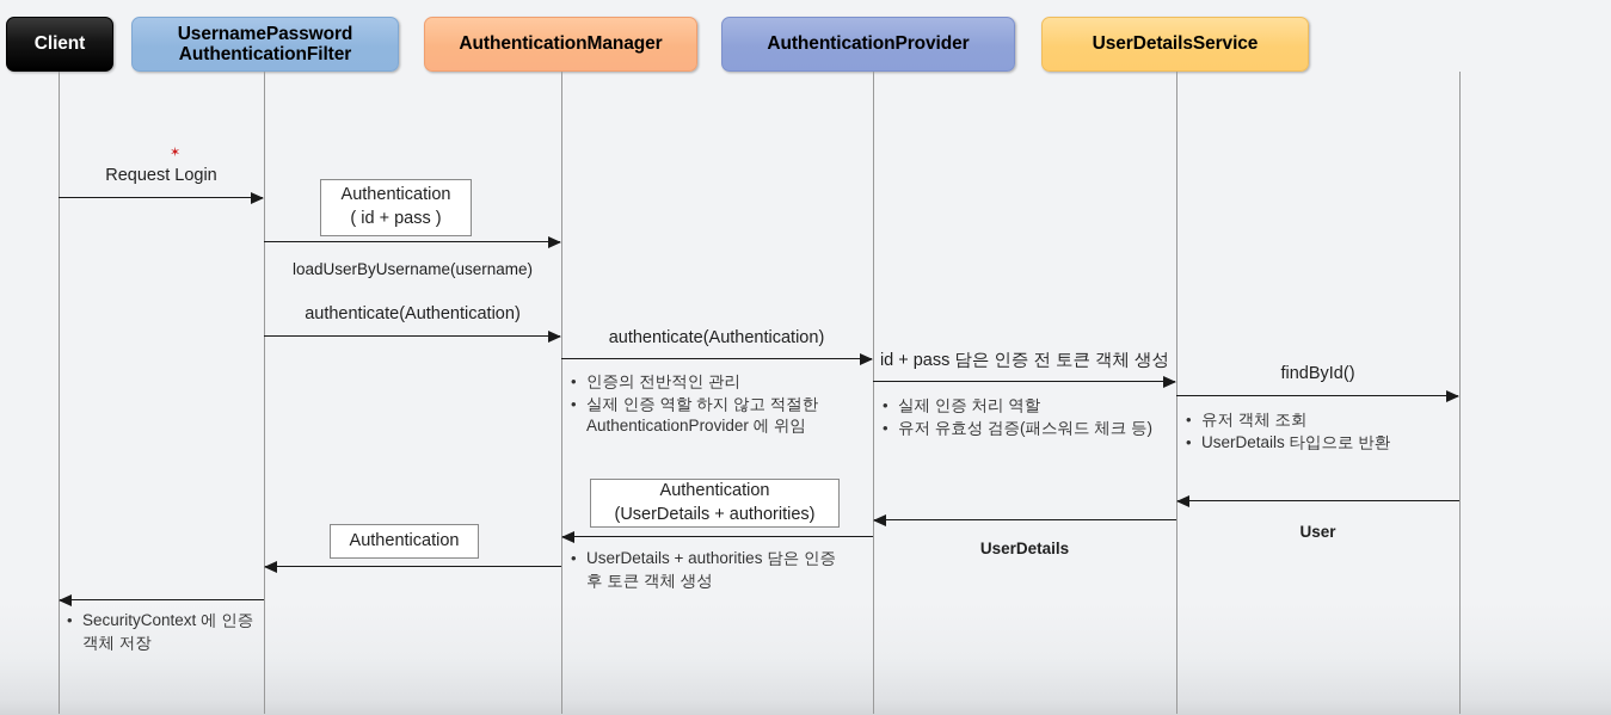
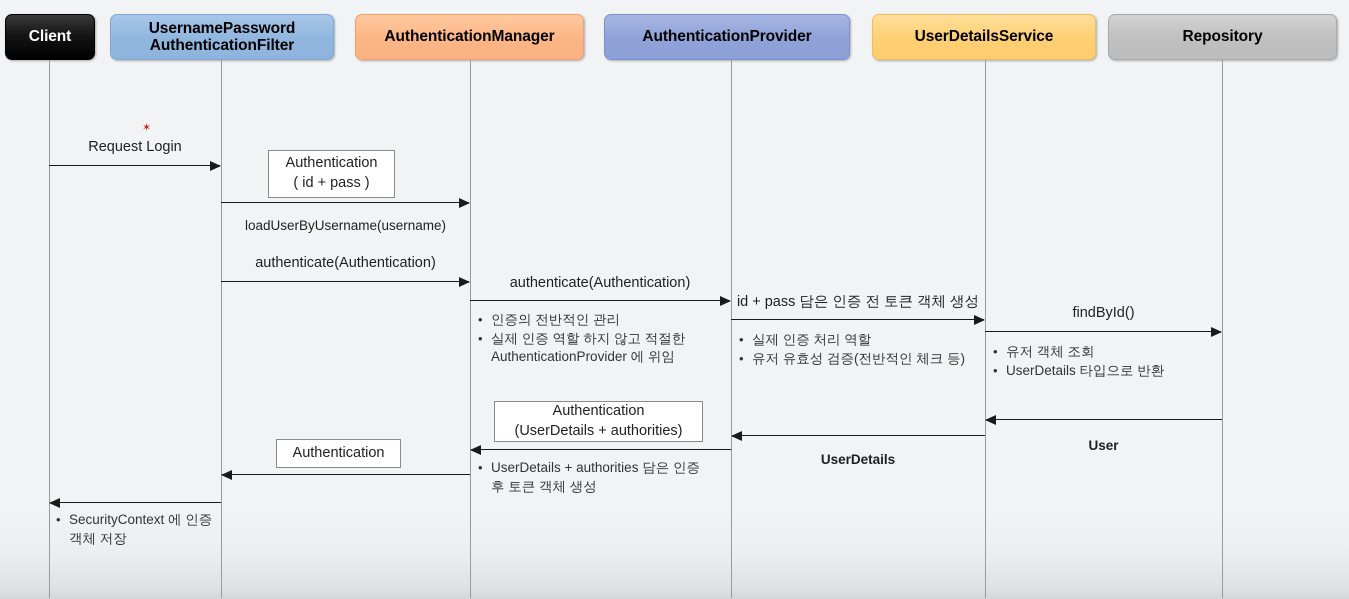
  Client
  UsernamePassword
  AuthenticationFilter
  AuthenticationManager
  AuthenticationProvider
  UserDetailsService
+ Repository
  ✶
  Request Login
  Authentication
  ( id + pass )
  loadUserByUsername(username)
  authenticate(Authentication)
  authenticate(Authentication)
  •
  인증의 전반적인 관리
  •
  실제 인증 역할 하지 않고 적절한 AuthenticationProvider 에 위임
  id + pass 담은 인증 전 토큰 객체 생성
  •
  실제 인증 처리 역할
  •
- 유저 유효성 검증(패스워드 체크 등)
+ 유저 유효성 검증(전반적인 체크 등)
  findById()
  •
  유저 객체 조회
  •
  UserDetails 타입으로 반환
  Authentication
  (UserDetails + authorities)
  User
  UserDetails
  •
  UserDetails + authorities 담은 인증 후 토큰 객체 생성
  Authentication
  •
  SecurityContext 에 인증 객체 저장
